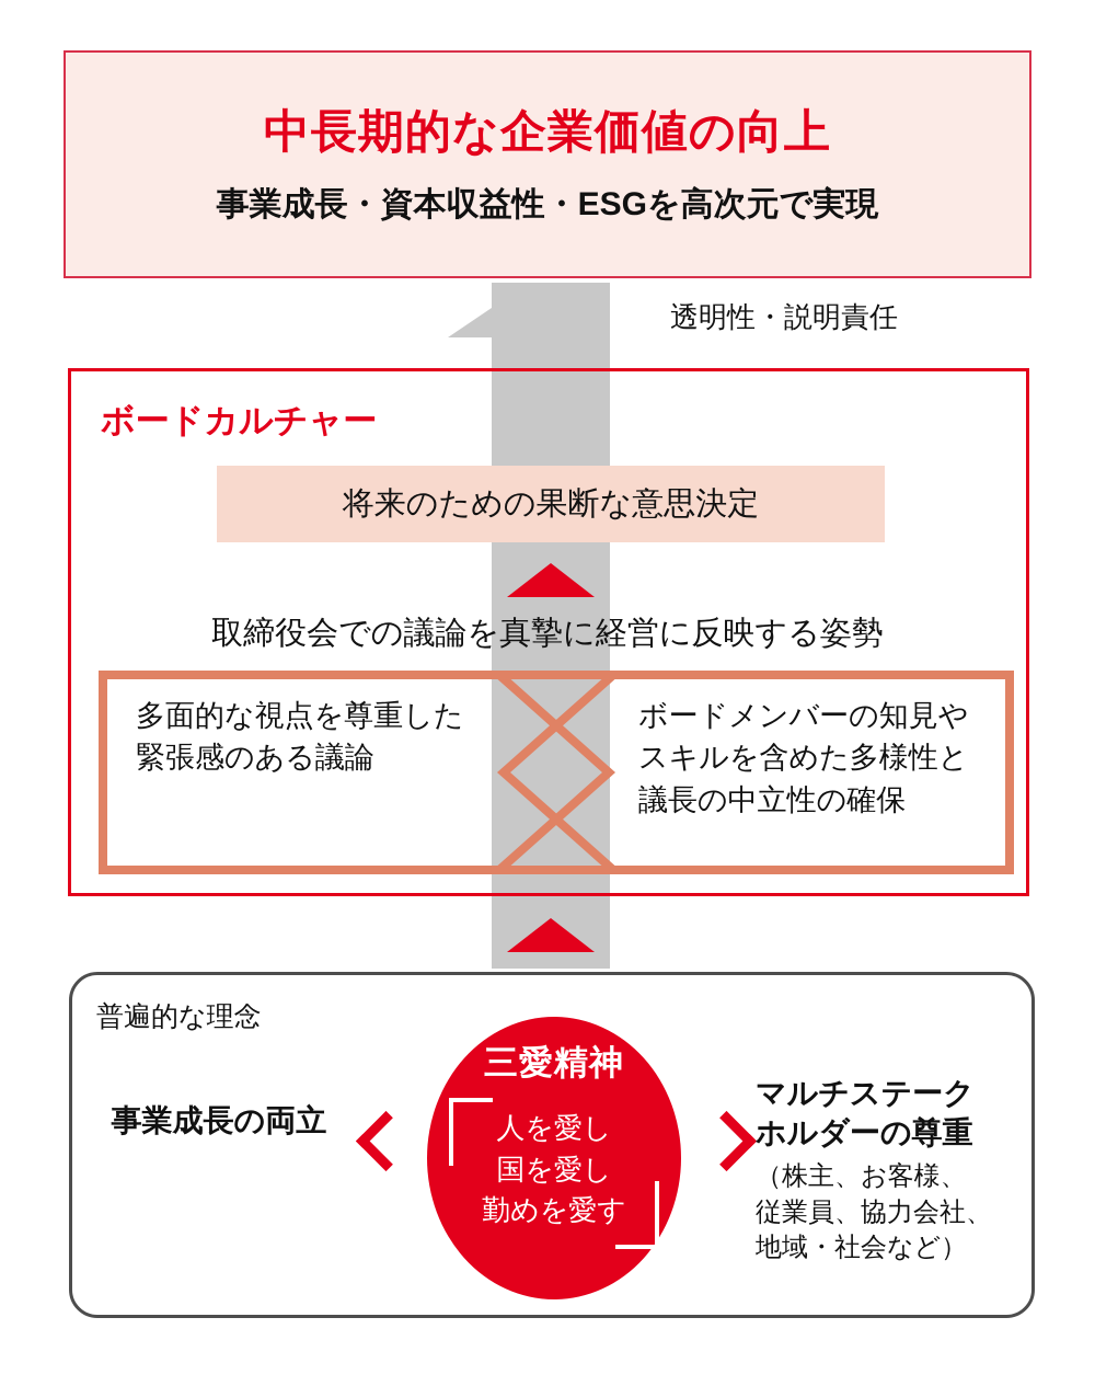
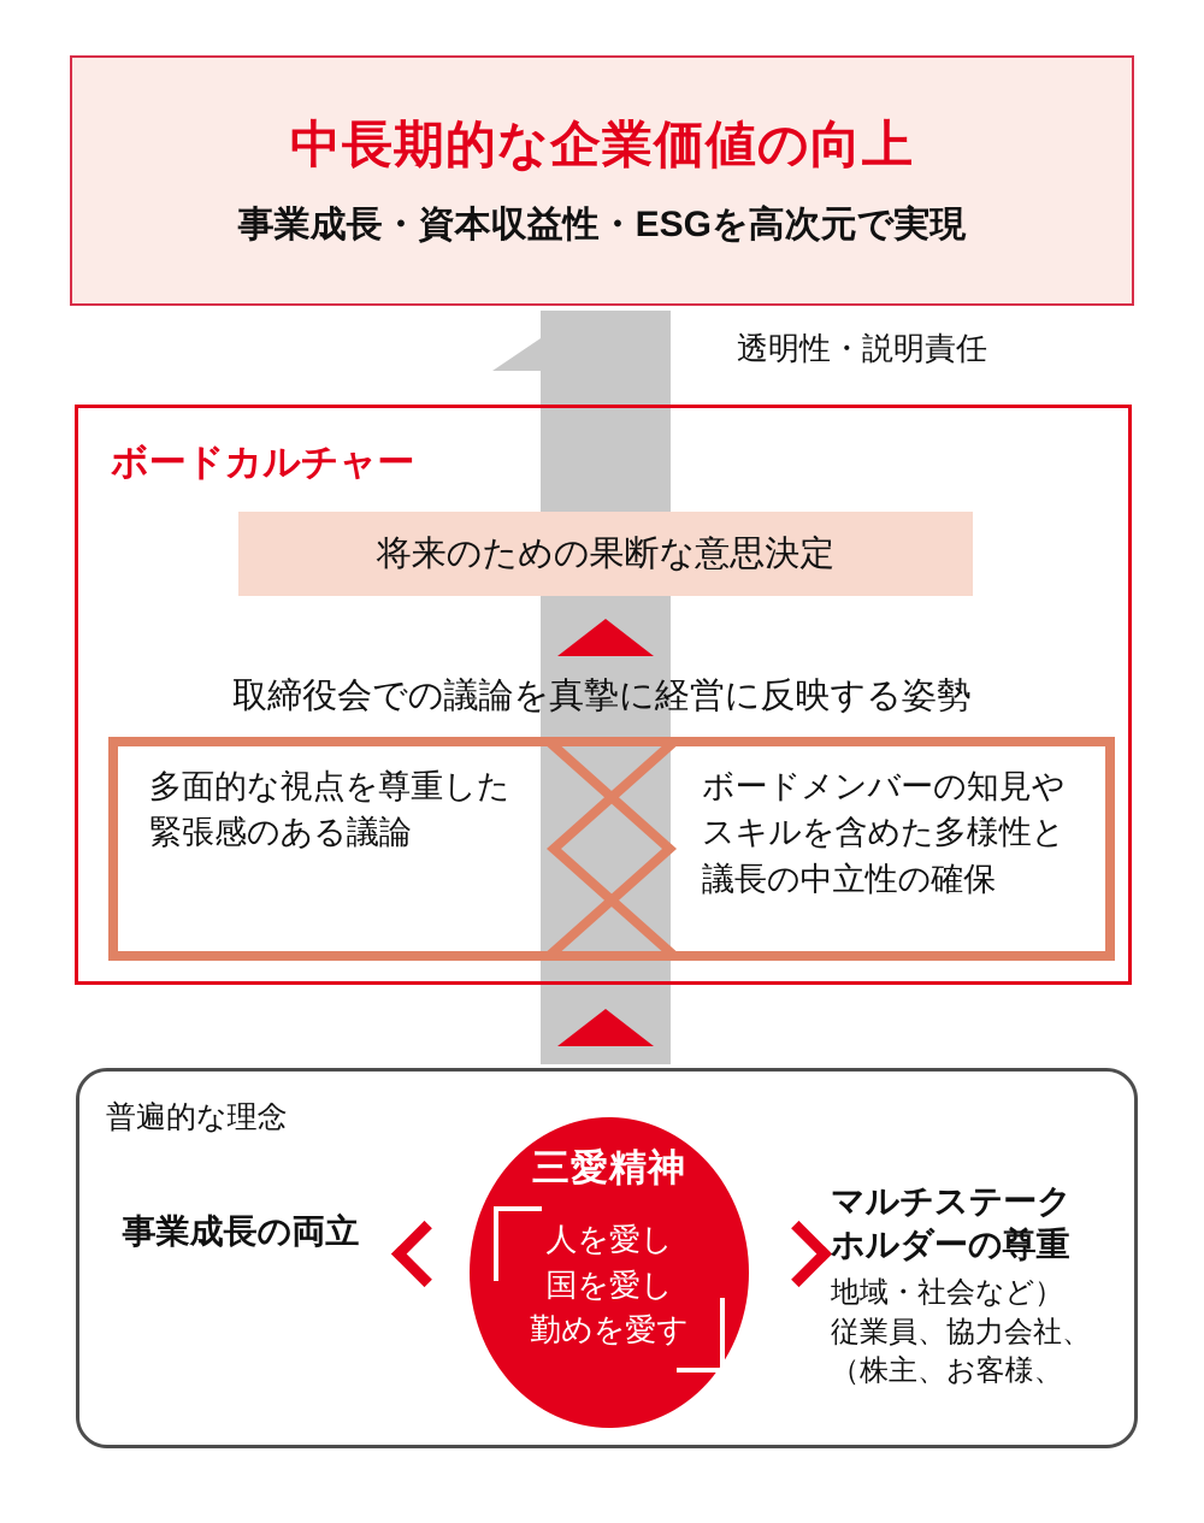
  中長期的な企業価値の向上
  事業成長・資本収益性・ESGを高次元で実現
  透明性・説明責任
  ボードカルチャー
  将来のための果断な意思決定
  取締役会での議論を真摯に経営に反映する姿勢
  多面的な視点を尊重した
  緊張感のある議論
  ボードメンバーの知見や
  スキルを含めた多様性と
  議長の中立性の確保
  普遍的な理念
  事業成長の両立
  三愛精神
  人を愛し
  国を愛し
  勤めを愛す
  マルチステーク
  ホルダーの尊重
- （株主、お客様、
+ 地域・社会など）
  従業員、協力会社、
- 地域・社会など）
+ （株主、お客様、
